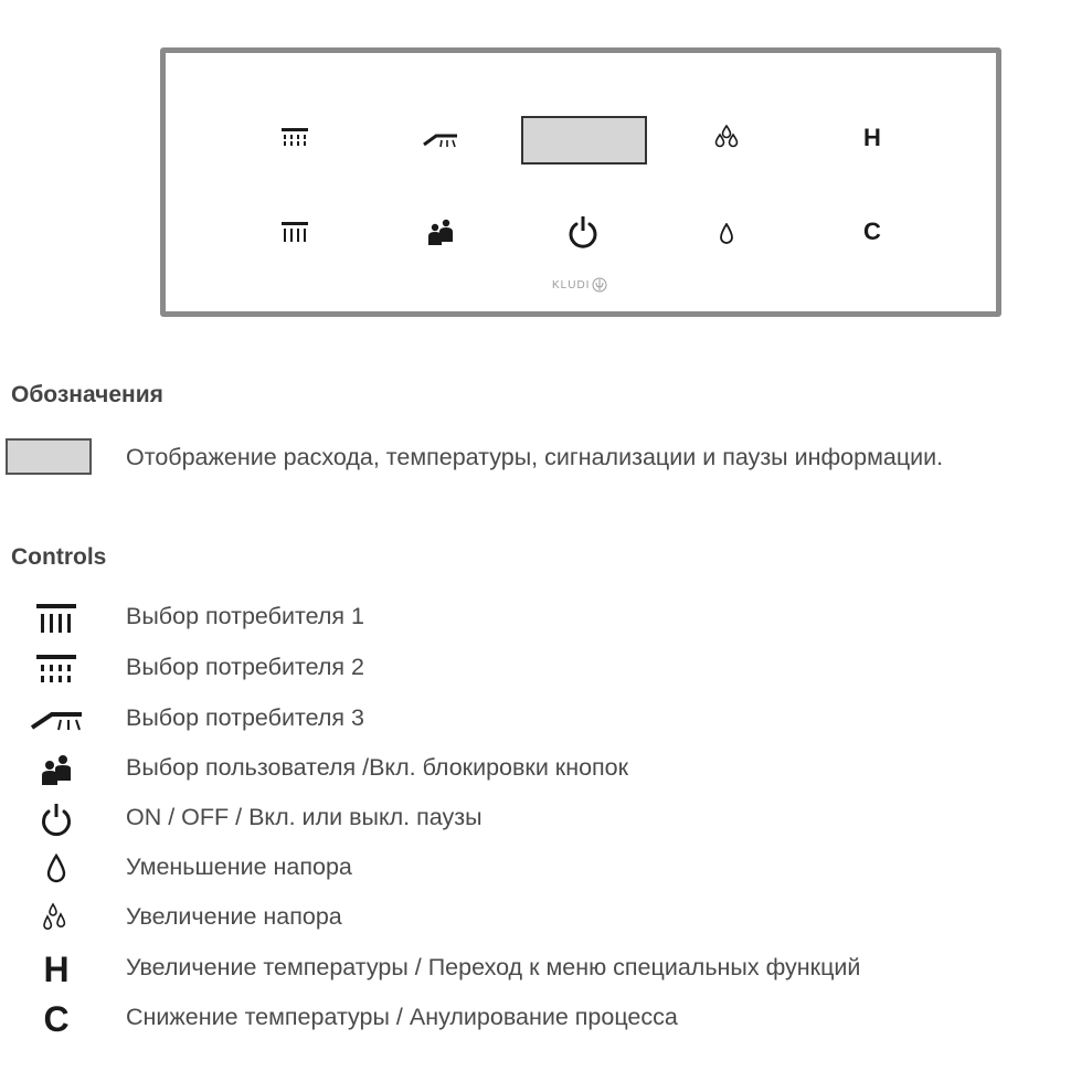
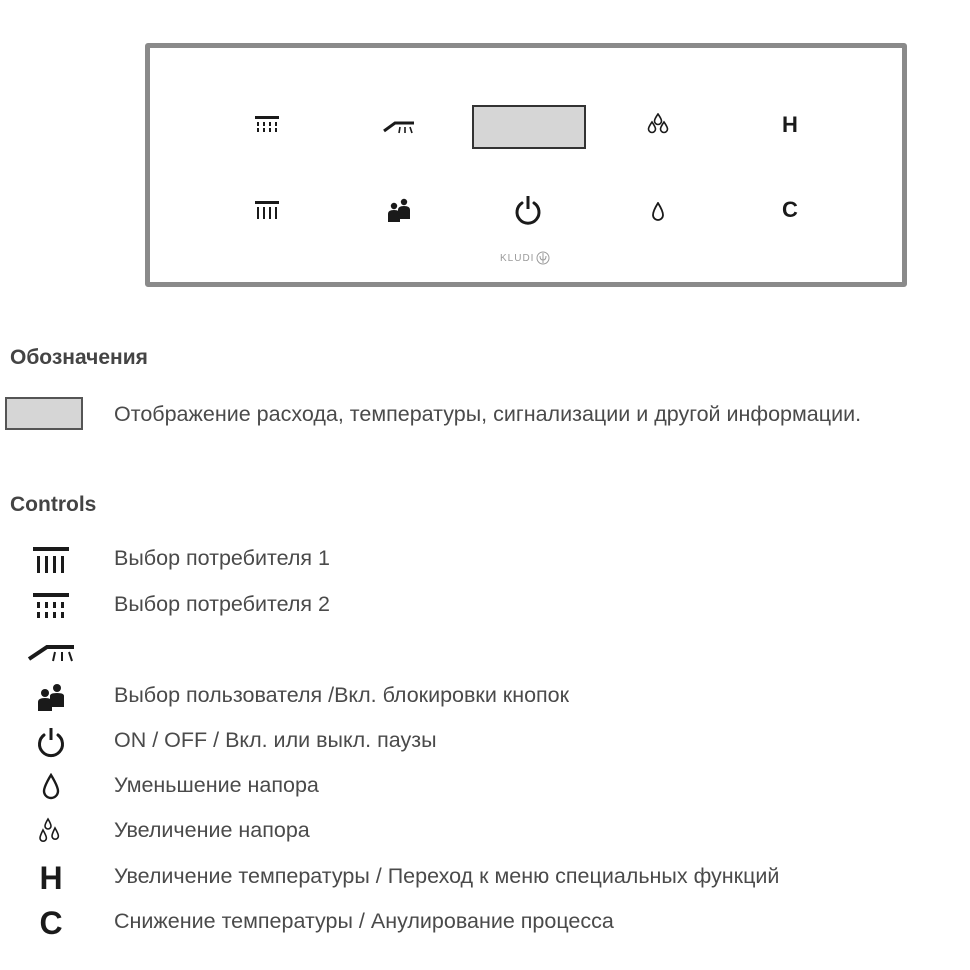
  H
  C
  KLUDI
  Обозначения
- Отображение расхода, температуры, сигнализации и паузы информации.
+ Отображение расхода, температуры, сигнализации и другой информации.
  Controls
  Выбор потребителя 1
  Выбор потребителя 2
- Выбор потребителя 3
  Выбор пользователя /Вкл. блокировки кнопок
  ON / OFF / Вкл. или выкл. паузы
  Уменьшение напора
  Увеличение напора
  H
  Увеличение температуры / Переход к меню специальных функций
  C
  Снижение температуры / Анулирование процесса
